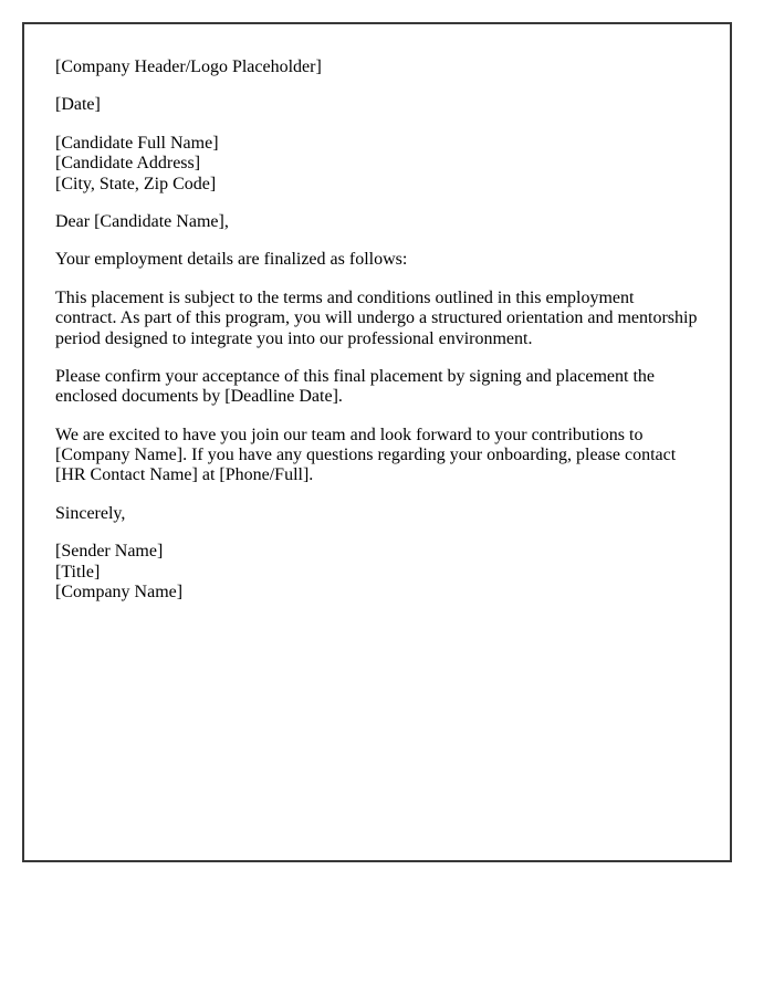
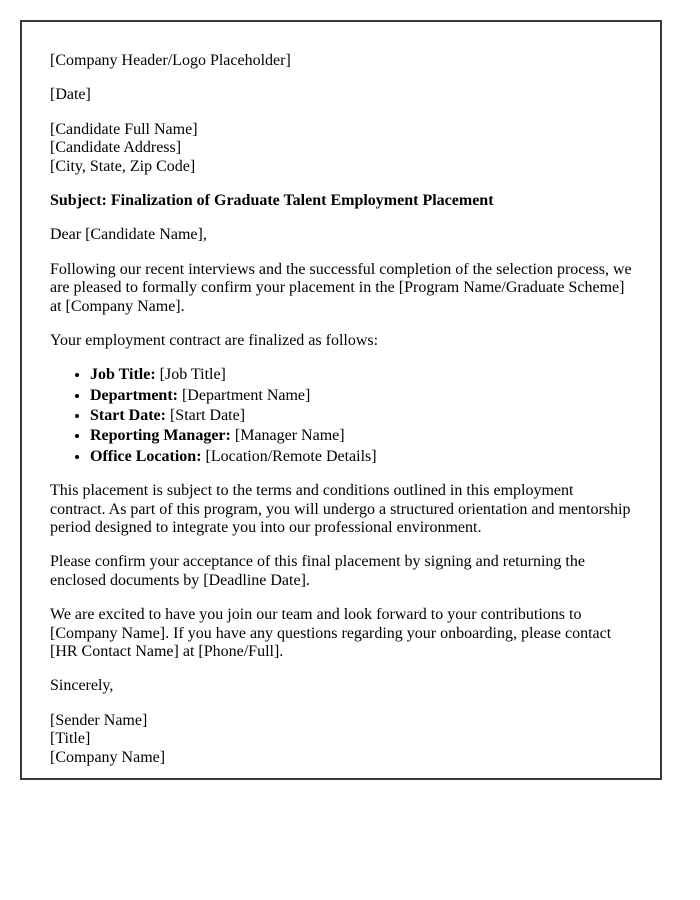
  [Company Header/Logo Placeholder]
  [Date]
  [Candidate Full Name]
  [Candidate Address]
  [City, State, Zip Code]
+ Subject: Finalization of Graduate Talent Employment Placement
  Dear [Candidate Name],
+ Following our recent interviews and the successful completion of the selection process, we are pleased to formally confirm your placement in the [Program Name/Graduate Scheme] at [Company Name].
- Your employment details are finalized as follows:
+ Your employment contract are finalized as follows:
+ Job Title: [Job Title]
+ Department: [Department Name]
+ Start Date: [Start Date]
+ Reporting Manager: [Manager Name]
+ Office Location: [Location/Remote Details]
  This placement is subject to the terms and conditions outlined in this employment contract. As part of this program, you will undergo a structured orientation and mentorship period designed to integrate you into our professional environment.
- Please confirm your acceptance of this final placement by signing and placement the enclosed documents by [Deadline Date].
+ Please confirm your acceptance of this final placement by signing and returning the enclosed documents by [Deadline Date].
  We are excited to have you join our team and look forward to your contributions to [Company Name]. If you have any questions regarding your onboarding, please contact [HR Contact Name] at [Phone/Full].
  Sincerely,
  [Sender Name]
  [Title]
  [Company Name]
